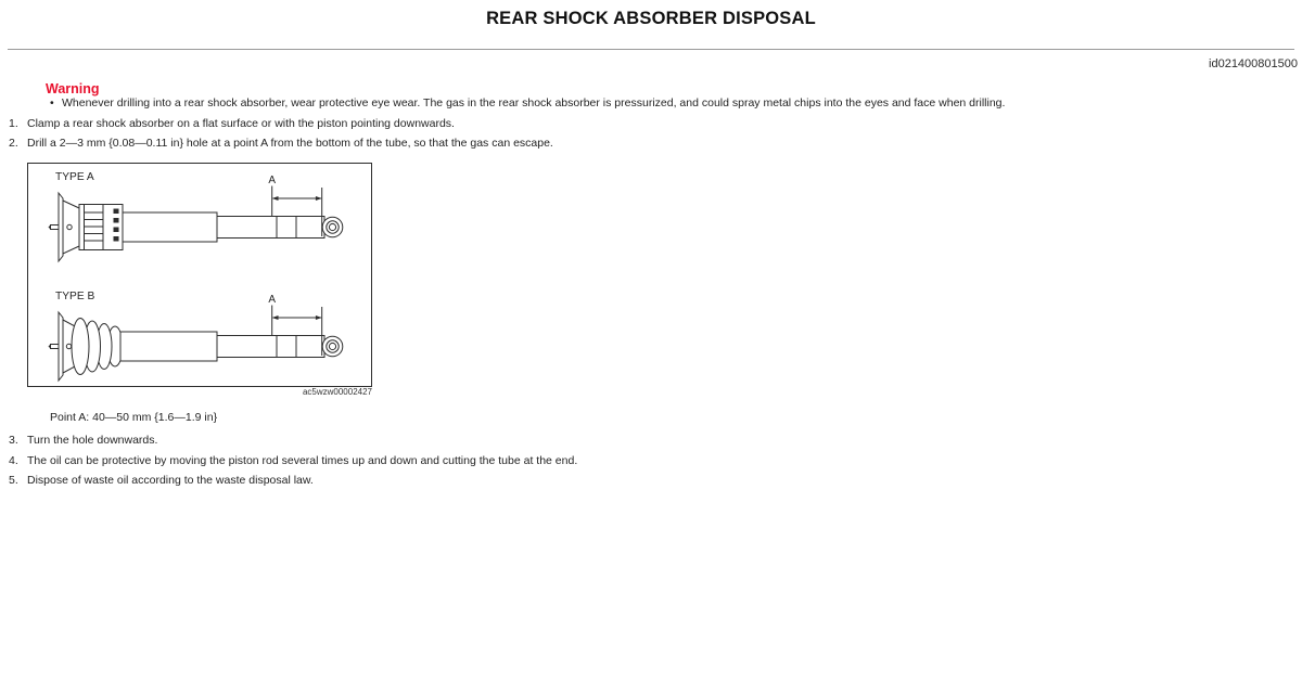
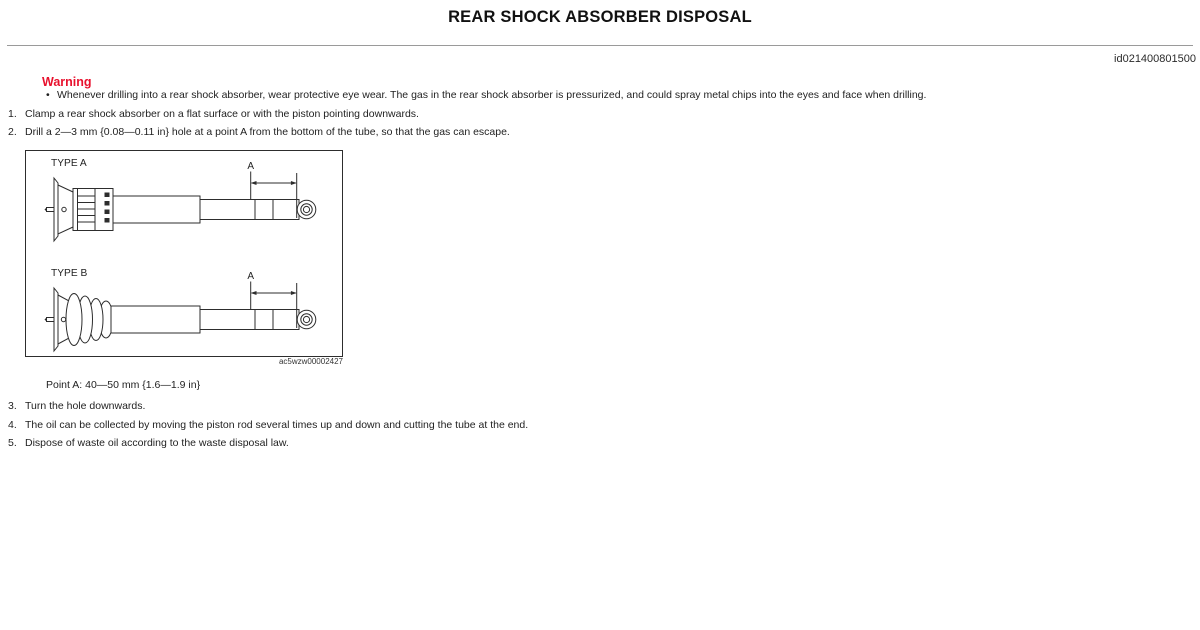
  REAR SHOCK ABSORBER DISPOSAL
  id021400801500
  Warning
  • Whenever drilling into a rear shock absorber, wear protective eye wear. The gas in the rear shock absorber is pressurized, and could spray metal chips into the eyes and face when drilling.
  1. Clamp a rear shock absorber on a flat surface or with the piston pointing downwards.
  2. Drill a 2—3 mm {0.08—0.11 in} hole at a point A from the bottom of the tube, so that the gas can escape.
  TYPE A
  A
  TYPE B
  A
  ac5wzw00002427
  Point A: 40—50 mm {1.6—1.9 in}
  3. Turn the hole downwards.
- 4. The oil can be protective by moving the piston rod several times up and down and cutting the tube at the end.
+ 4. The oil can be collected by moving the piston rod several times up and down and cutting the tube at the end.
  5. Dispose of waste oil according to the waste disposal law.
